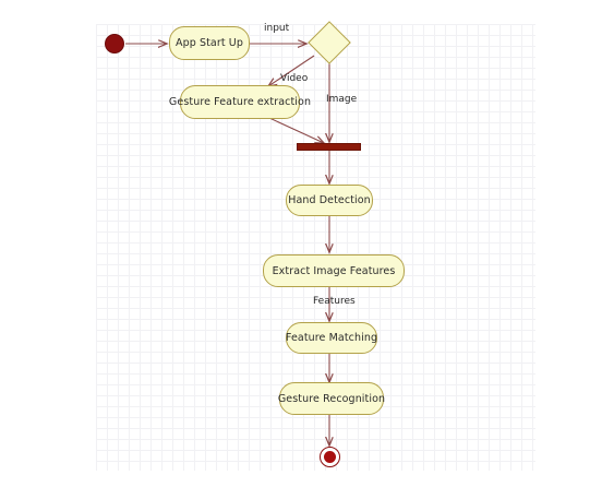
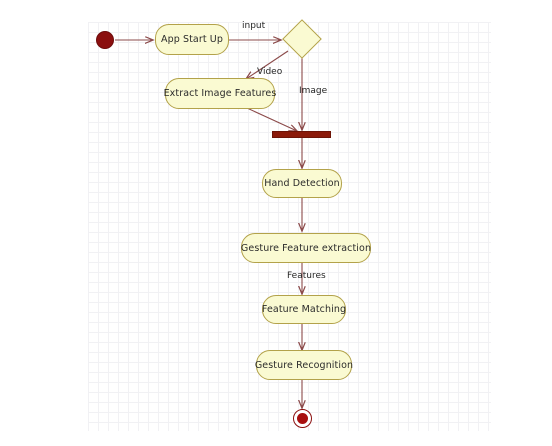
  App Start Up
- Gesture Feature extraction
+ Extract Image Features
  Hand Detection
- Extract Image Features
+ Gesture Feature extraction
  Feature Matching
  Gesture Recognition
  input
  Video
  Image
  Features
